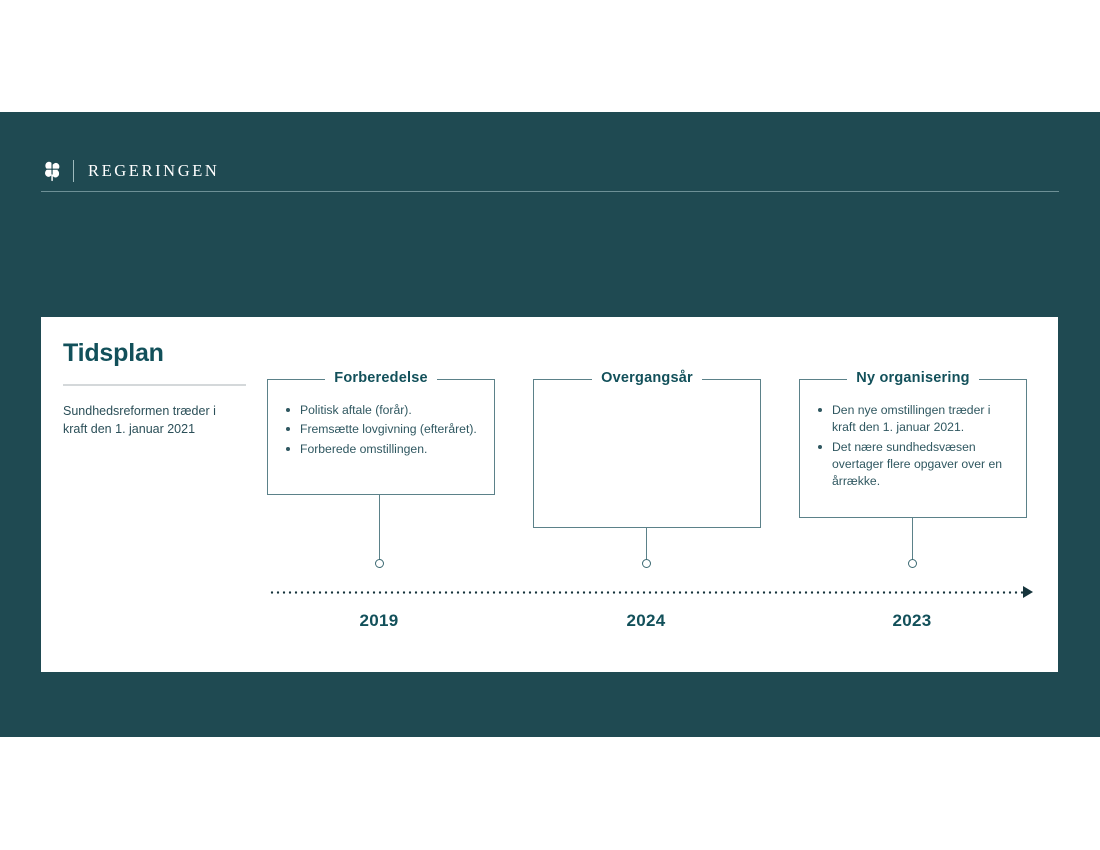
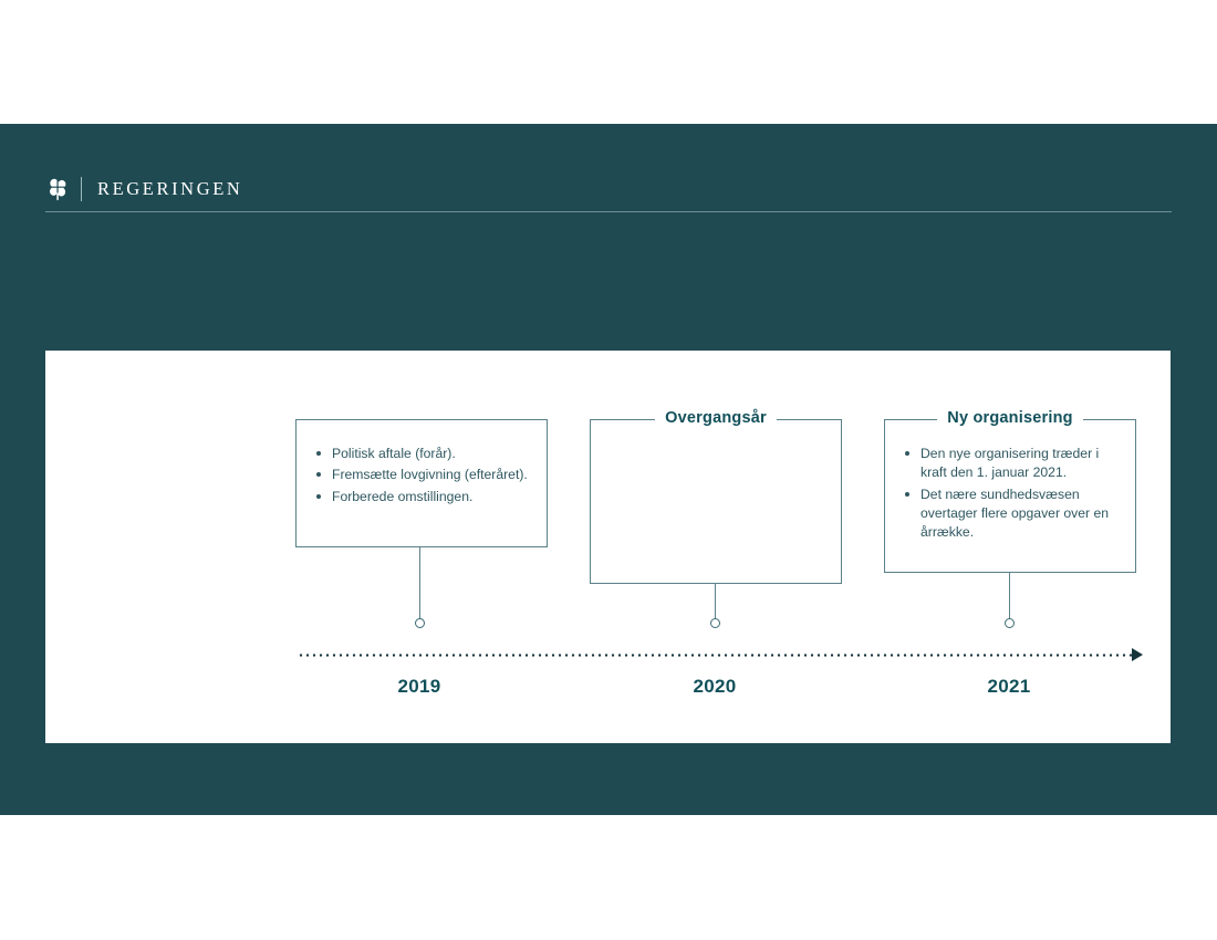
  REGERINGEN
- Tidsplan
- Sundhedsreformen træder i kraft den 1. januar 2021
- Forberedelse
  Politisk aftale (forår).
  Fremsætte lovgivning (efteråret).
  Forberede omstillingen.
  Overgangsår
  Ny organisering
- Den nye omstillingen træder i kraft den 1. januar 2021.
+ Den nye organisering træder i kraft den 1. januar 2021.
  Det nære sundhedsvæsen overtager flere opgaver over en årrække.
  2019
- 2024
+ 2020
- 2023
+ 2021
